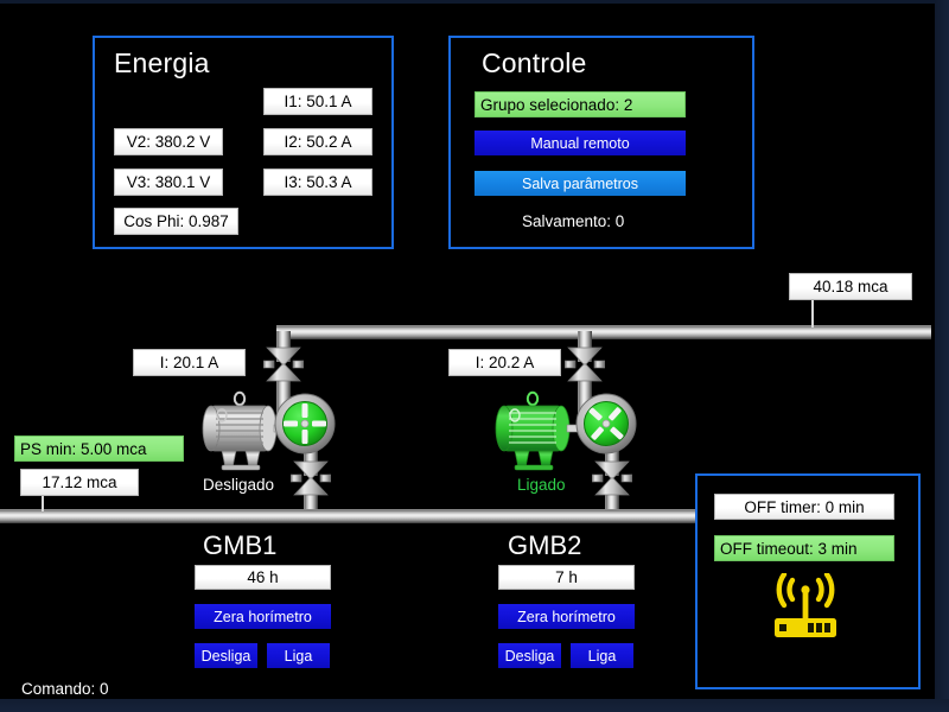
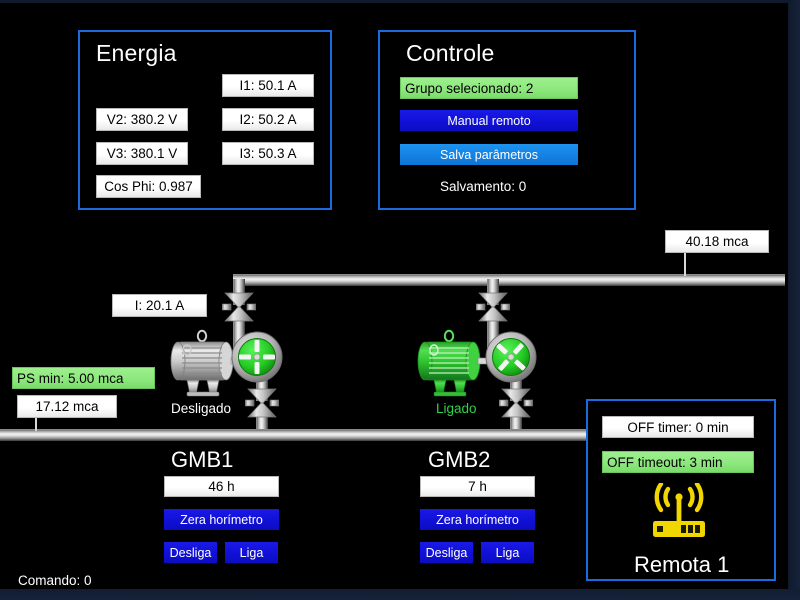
  Energia
  V2: 380.2 V
  V3: 380.1 V
  Cos Phi: 0.987
  I1: 50.1 A
  I2: 50.2 A
  I3: 50.3 A
  Controle
  Grupo selecionado: 2
  Manual remoto
  Salva parâmetros
  Salvamento: 0
  40.18 mca
  I: 20.1 A
- I: 20.2 A
  PS min: 5.00 mca
  17.12 mca
  Desligado
  Ligado
  GMB1
  46 h
  Zera horímetro
  Desliga
  Liga
  GMB2
  7 h
  Zera horímetro
  Desliga
  Liga
  OFF timer: 0 min
  OFF timeout: 3 min
+ Remota 1
  Comando: 0
